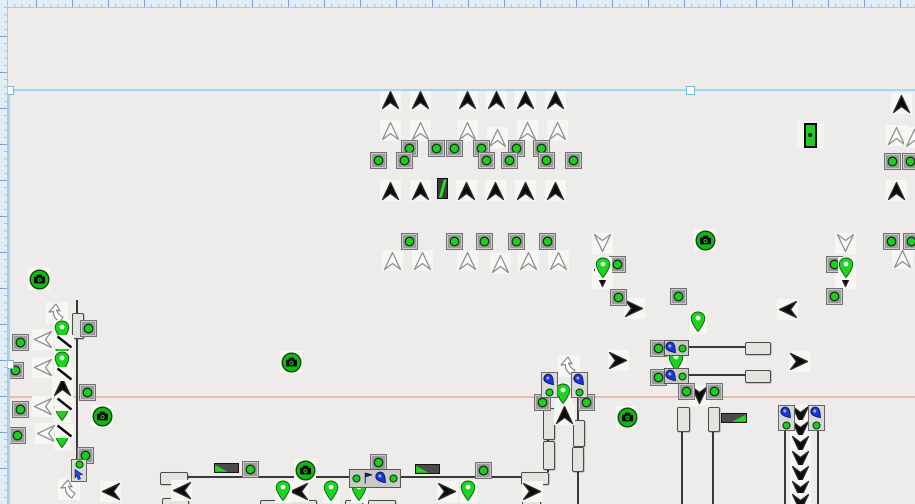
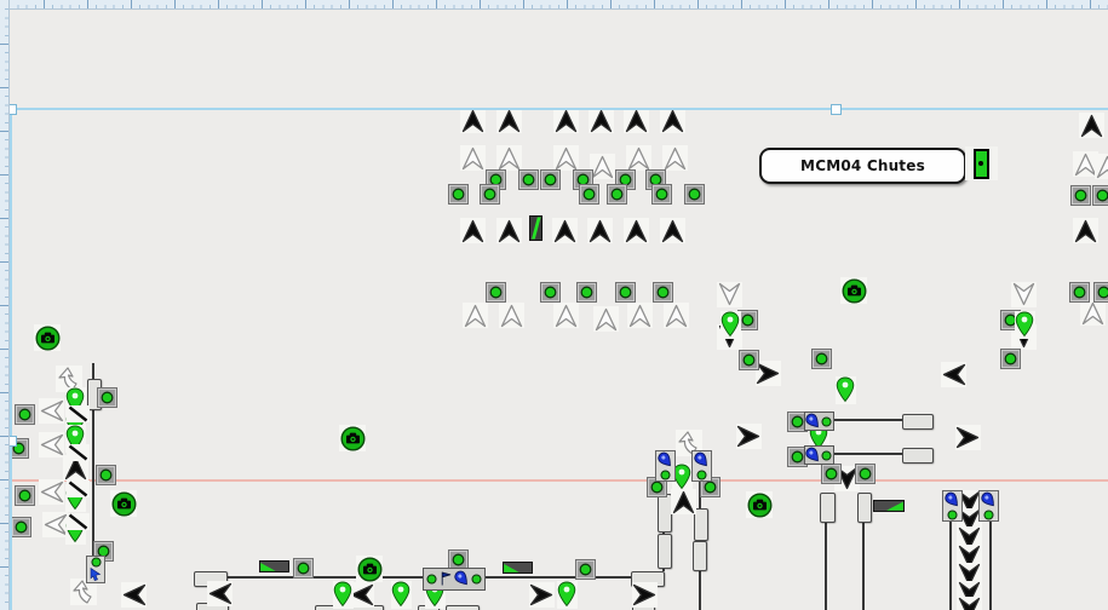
+ MCM04 Chutes
